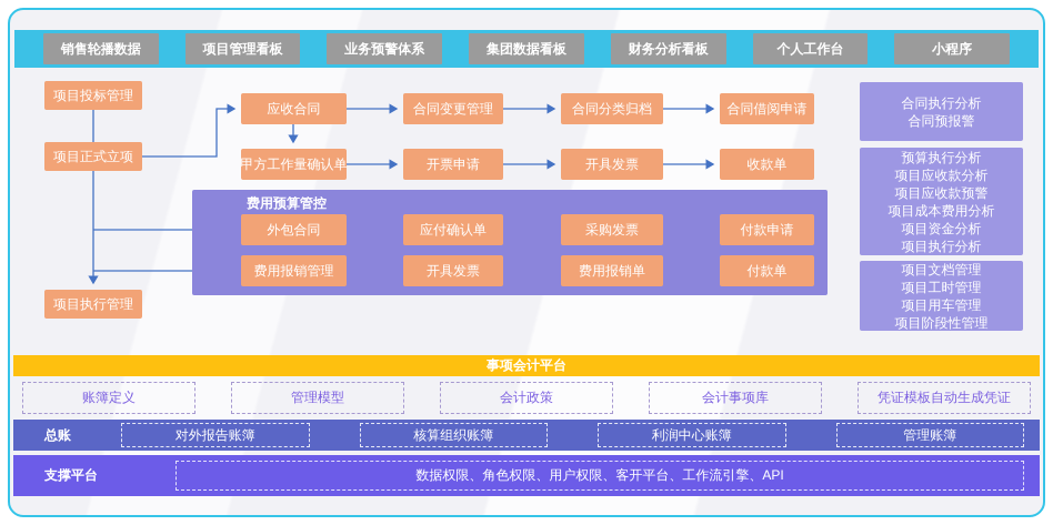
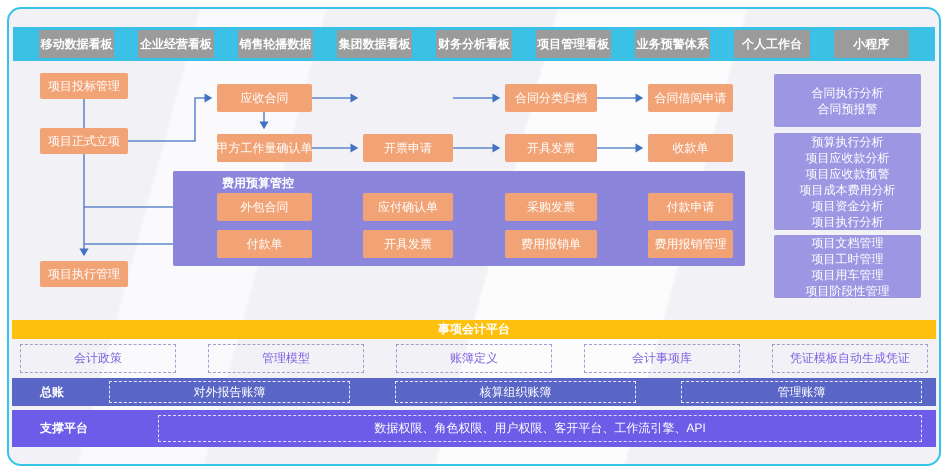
+ 移动数据看板
+ 企业经营看板
  销售轮播数据
- 项目管理看板
+ 集团数据看板
- 业务预警体系
+ 财务分析看板
- 集团数据看板
+ 项目管理看板
- 财务分析看板
+ 业务预警体系
  个人工作台
  小程序
  项目投标管理
  项目正式立项
  项目执行管理
  应收合同
- 合同变更管理
  合同分类归档
  合同借阅申请
  甲方工作量确认单
  开票申请
  开具发票
  收款单
  费用预算管控
  外包合同
  应付确认单
  采购发票
  付款申请
- 费用报销管理
+ 付款单
  开具发票
  费用报销单
- 付款单
+ 费用报销管理
  合同执行分析
  合同预报警
  预算执行分析
  项目应收款分析
  项目应收款预警
  项目成本费用分析
  项目资金分析
  项目执行分析
  项目文档管理
  项目工时管理
  项目用车管理
  项目阶段性管理
  事项会计平台
- 账簿定义
+ 会计政策
  管理模型
- 会计政策
+ 账簿定义
  会计事项库
  凭证模板自动生成凭证
  总账
  对外报告账簿
  核算组织账簿
- 利润中心账簿
  管理账簿
  支撑平台
  数据权限、角色权限、用户权限、客开平台、工作流引擎、API
